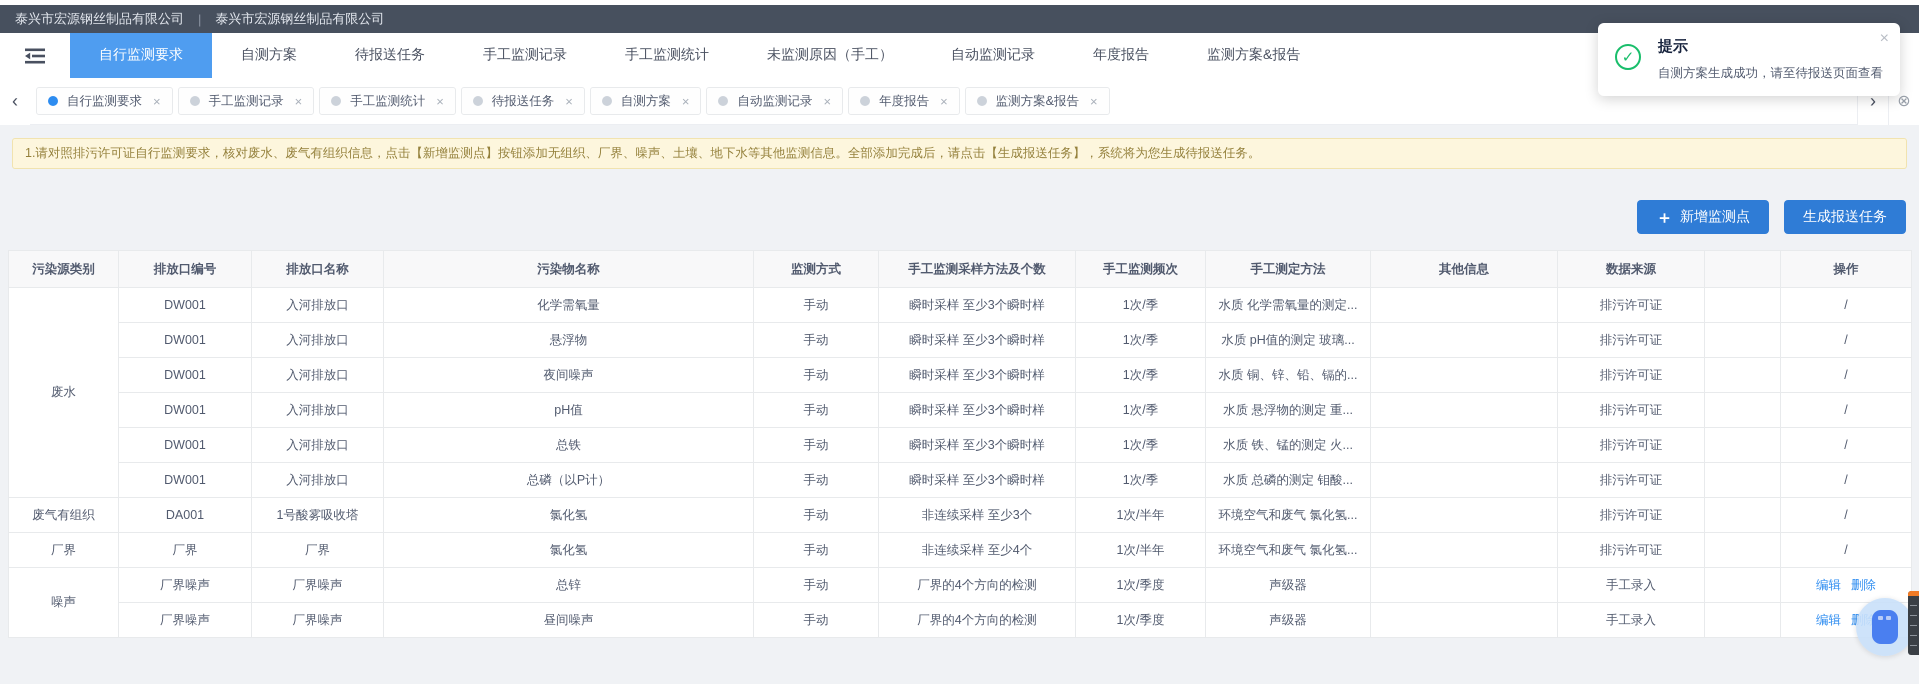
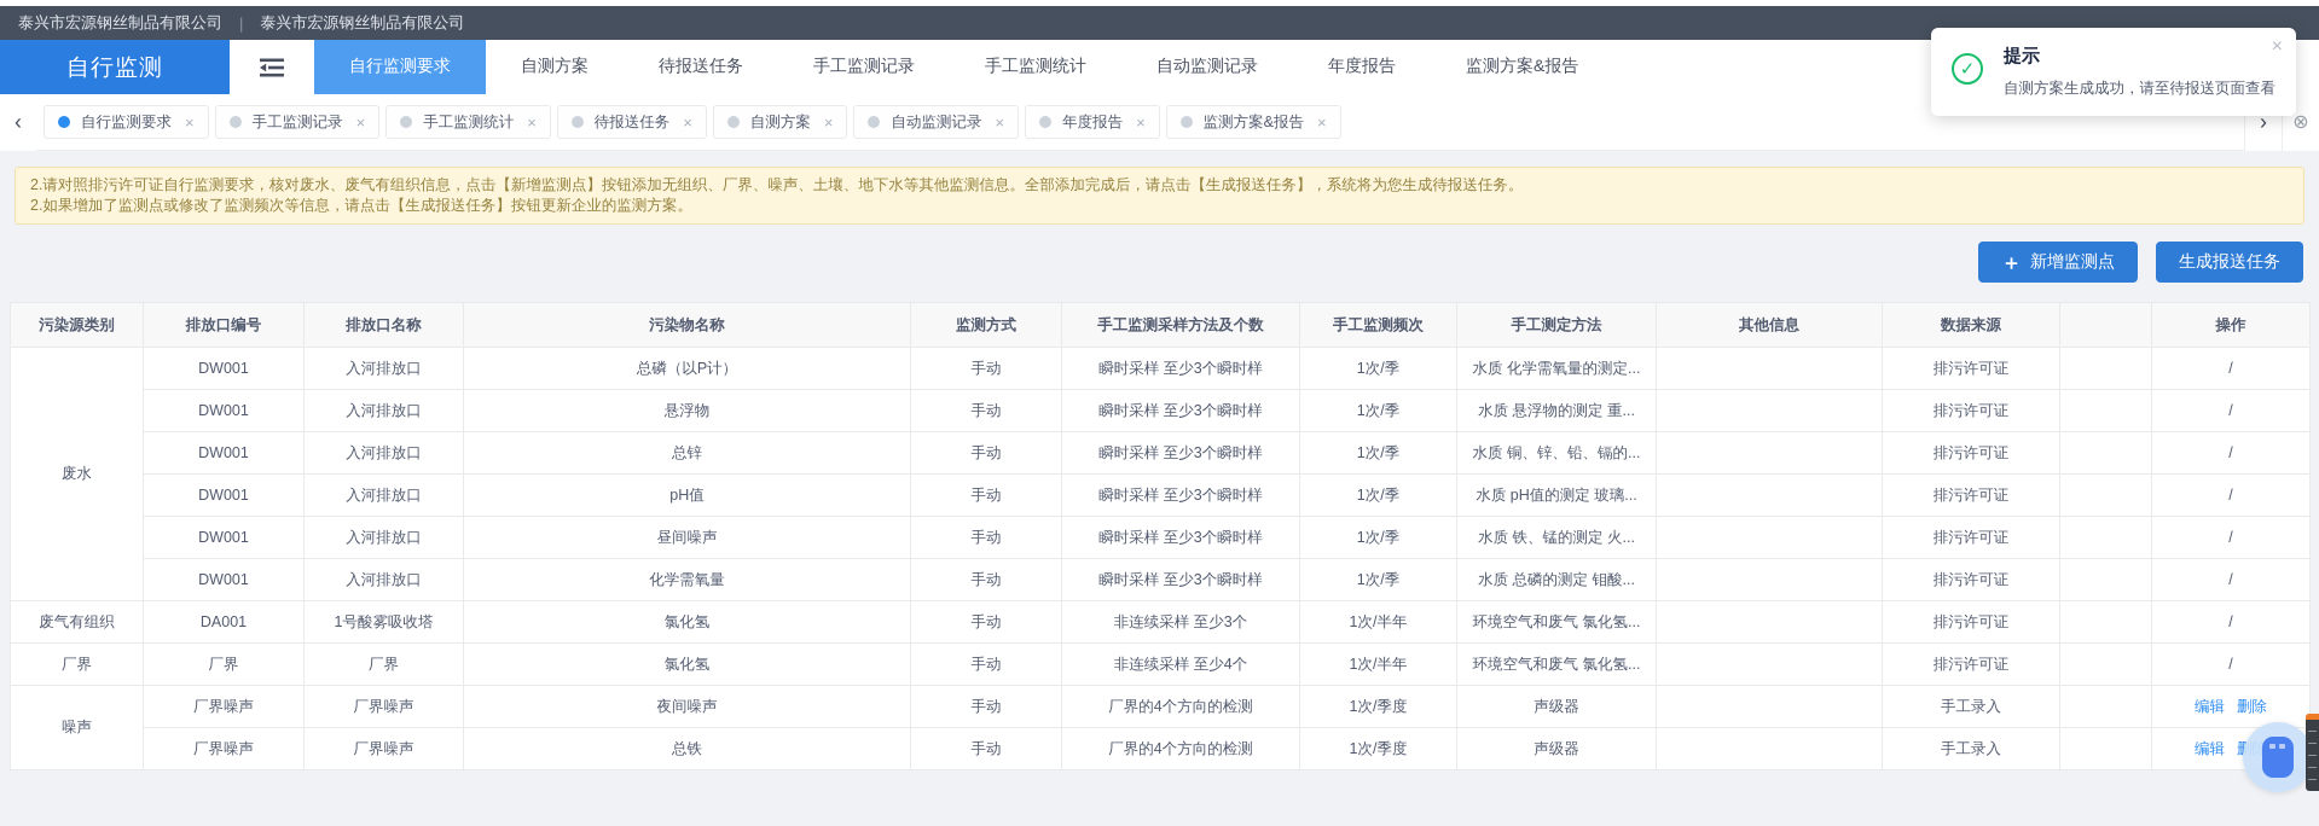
  泰兴市宏源钢丝制品有限公司
  |
  泰兴市宏源钢丝制品有限公司
+ 自行监测
  自行监测要求
  自测方案
  待报送任务
  手工监测记录
  手工监测统计
- 未监测原因（手工）
  自动监测记录
  年度报告
  监测方案&报告
  ‹
  自行监测要求
  ×
  手工监测记录
  ×
  手工监测统计
  ×
  待报送任务
  ×
  自测方案
  ×
  自动监测记录
  ×
  年度报告
  ×
  监测方案&报告
  ×
  ›
  ⊗
- 1.请对照排污许可证自行监测要求，核对废水、废气有组织信息，点击【新增监测点】按钮添加无组织、厂界、噪声、土壤、地下水等其他监测信息。全部添加完成后，请点击【生成报送任务】，系统将为您生成待报送任务。
+ 2.请对照排污许可证自行监测要求，核对废水、废气有组织信息，点击【新增监测点】按钮添加无组织、厂界、噪声、土壤、地下水等其他监测信息。全部添加完成后，请点击【生成报送任务】，系统将为您生成待报送任务。
+ 2.如果增加了监测点或修改了监测频次等信息，请点击【生成报送任务】按钮更新企业的监测方案。
  ＋
  新增监测点
  生成报送任务
  污染源类别	排放口编号	排放口名称	污染物名称	监测方式	手工监测采样方法及个数	手工监测频次	手工测定方法	其他信息	数据来源		操作
- 废水	DW001	入河排放口	化学需氧量	手动	瞬时采样 至少3个瞬时样	1次/季	水质 化学需氧量的测定...		排污许可证		/
+ 废水	DW001	入河排放口	总磷（以P计）	手动	瞬时采样 至少3个瞬时样	1次/季	水质 化学需氧量的测定...		排污许可证		/
- DW001	入河排放口	悬浮物	手动	瞬时采样 至少3个瞬时样	1次/季	水质 pH值的测定 玻璃...		排污许可证		/
+ DW001	入河排放口	悬浮物	手动	瞬时采样 至少3个瞬时样	1次/季	水质 悬浮物的测定 重...		排污许可证		/
- DW001	入河排放口	夜间噪声	手动	瞬时采样 至少3个瞬时样	1次/季	水质 铜、锌、铅、镉的...		排污许可证		/
+ DW001	入河排放口	总锌	手动	瞬时采样 至少3个瞬时样	1次/季	水质 铜、锌、铅、镉的...		排污许可证		/
- DW001	入河排放口	pH值	手动	瞬时采样 至少3个瞬时样	1次/季	水质 悬浮物的测定 重...		排污许可证		/
+ DW001	入河排放口	pH值	手动	瞬时采样 至少3个瞬时样	1次/季	水质 pH值的测定 玻璃...		排污许可证		/
- DW001	入河排放口	总铁	手动	瞬时采样 至少3个瞬时样	1次/季	水质 铁、锰的测定 火...		排污许可证		/
+ DW001	入河排放口	昼间噪声	手动	瞬时采样 至少3个瞬时样	1次/季	水质 铁、锰的测定 火...		排污许可证		/
- DW001	入河排放口	总磷（以P计）	手动	瞬时采样 至少3个瞬时样	1次/季	水质 总磷的测定 钼酸...		排污许可证		/
+ DW001	入河排放口	化学需氧量	手动	瞬时采样 至少3个瞬时样	1次/季	水质 总磷的测定 钼酸...		排污许可证		/
  废气有组织	DA001	1号酸雾吸收塔	氯化氢	手动	非连续采样 至少3个	1次/半年	环境空气和废气 氯化氢...		排污许可证		/
  厂界	厂界	厂界	氯化氢	手动	非连续采样 至少4个	1次/半年	环境空气和废气 氯化氢...		排污许可证		/
- 噪声	厂界噪声	厂界噪声	总锌	手动	厂界的4个方向的检测	1次/季度	声级器		手工录入		编辑 删除
+ 噪声	厂界噪声	厂界噪声	夜间噪声	手动	厂界的4个方向的检测	1次/季度	声级器		手工录入		编辑 删除
- 厂界噪声	厂界噪声	昼间噪声	手动	厂界的4个方向的检测	1次/季度	声级器		手工录入		编辑
+ 厂界噪声	厂界噪声	总铁	手动	厂界的4个方向的检测	1次/季度	声级器		手工录入		编辑
  ✓
  提示
  自测方案生成成功，请至待报送页面查看
  ×
